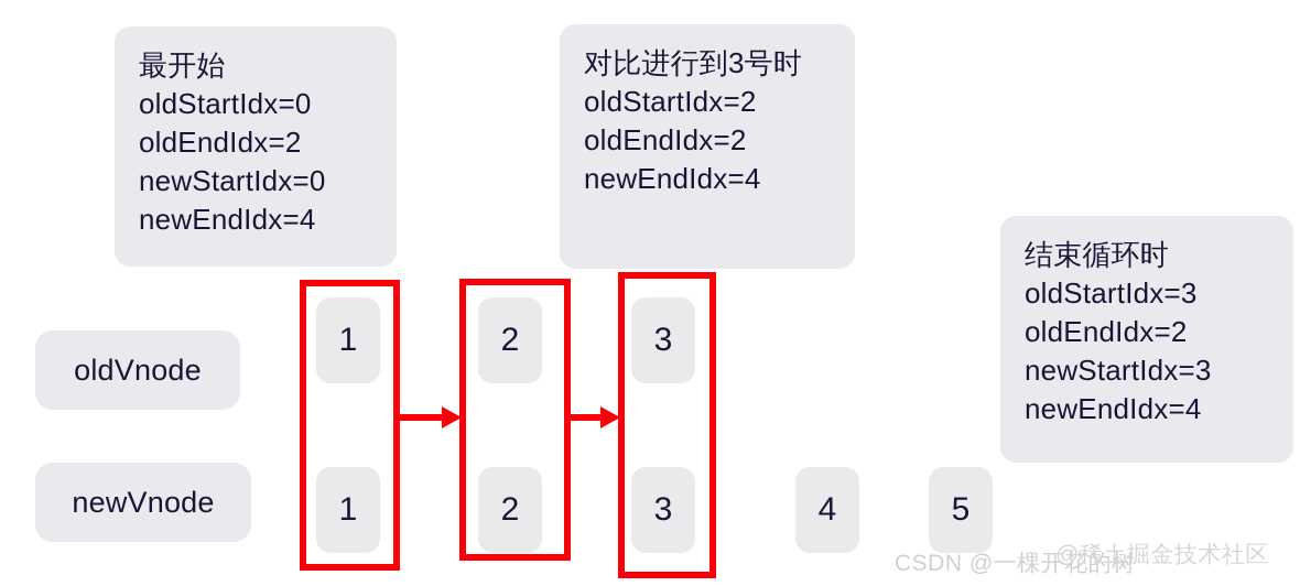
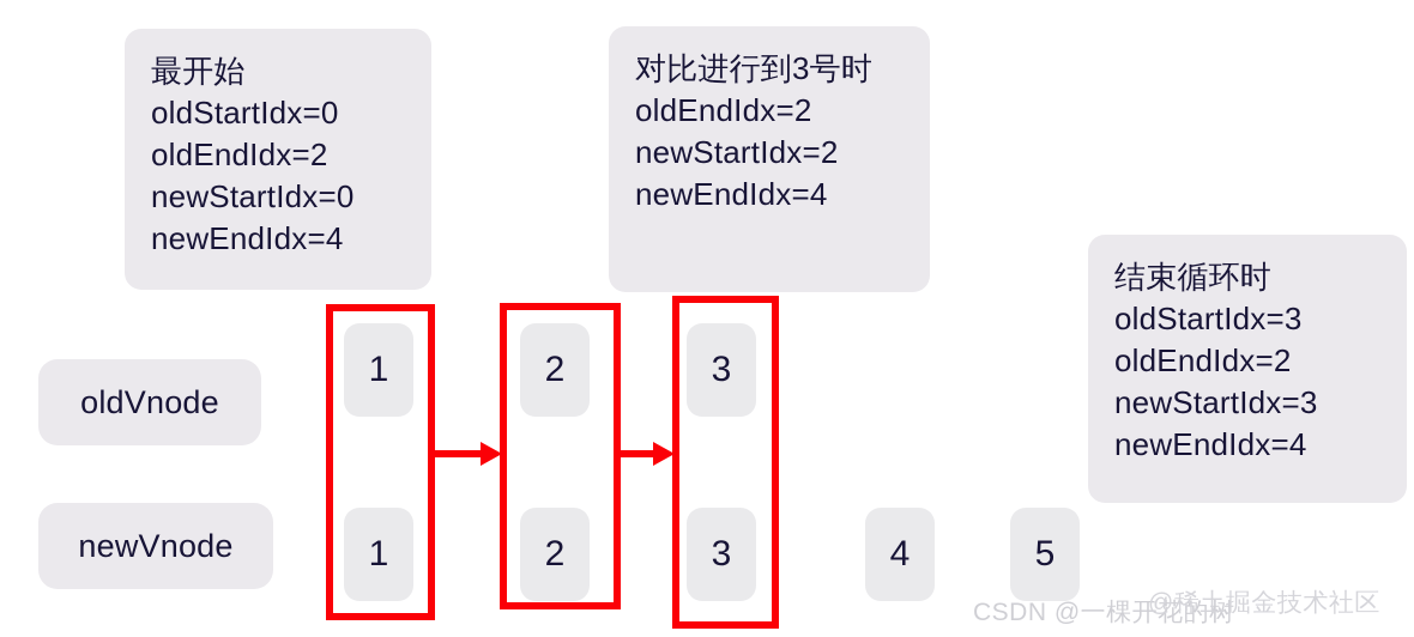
  最开始
  oldStartIdx=0
  oldEndIdx=2
  newStartIdx=0
  newEndIdx=4
  对比进行到3号时
- oldStartIdx=2
  oldEndIdx=2
+ newStartIdx=2
  newEndIdx=4
  结束循环时
  oldStartIdx=3
  oldEndIdx=2
  newStartIdx=3
  newEndIdx=4
  oldVnode
  newVnode
  1
  2
  3
  1
  2
  3
  4
  5
  CSDN @一棵开花的树
  @稀土掘金技术社区
